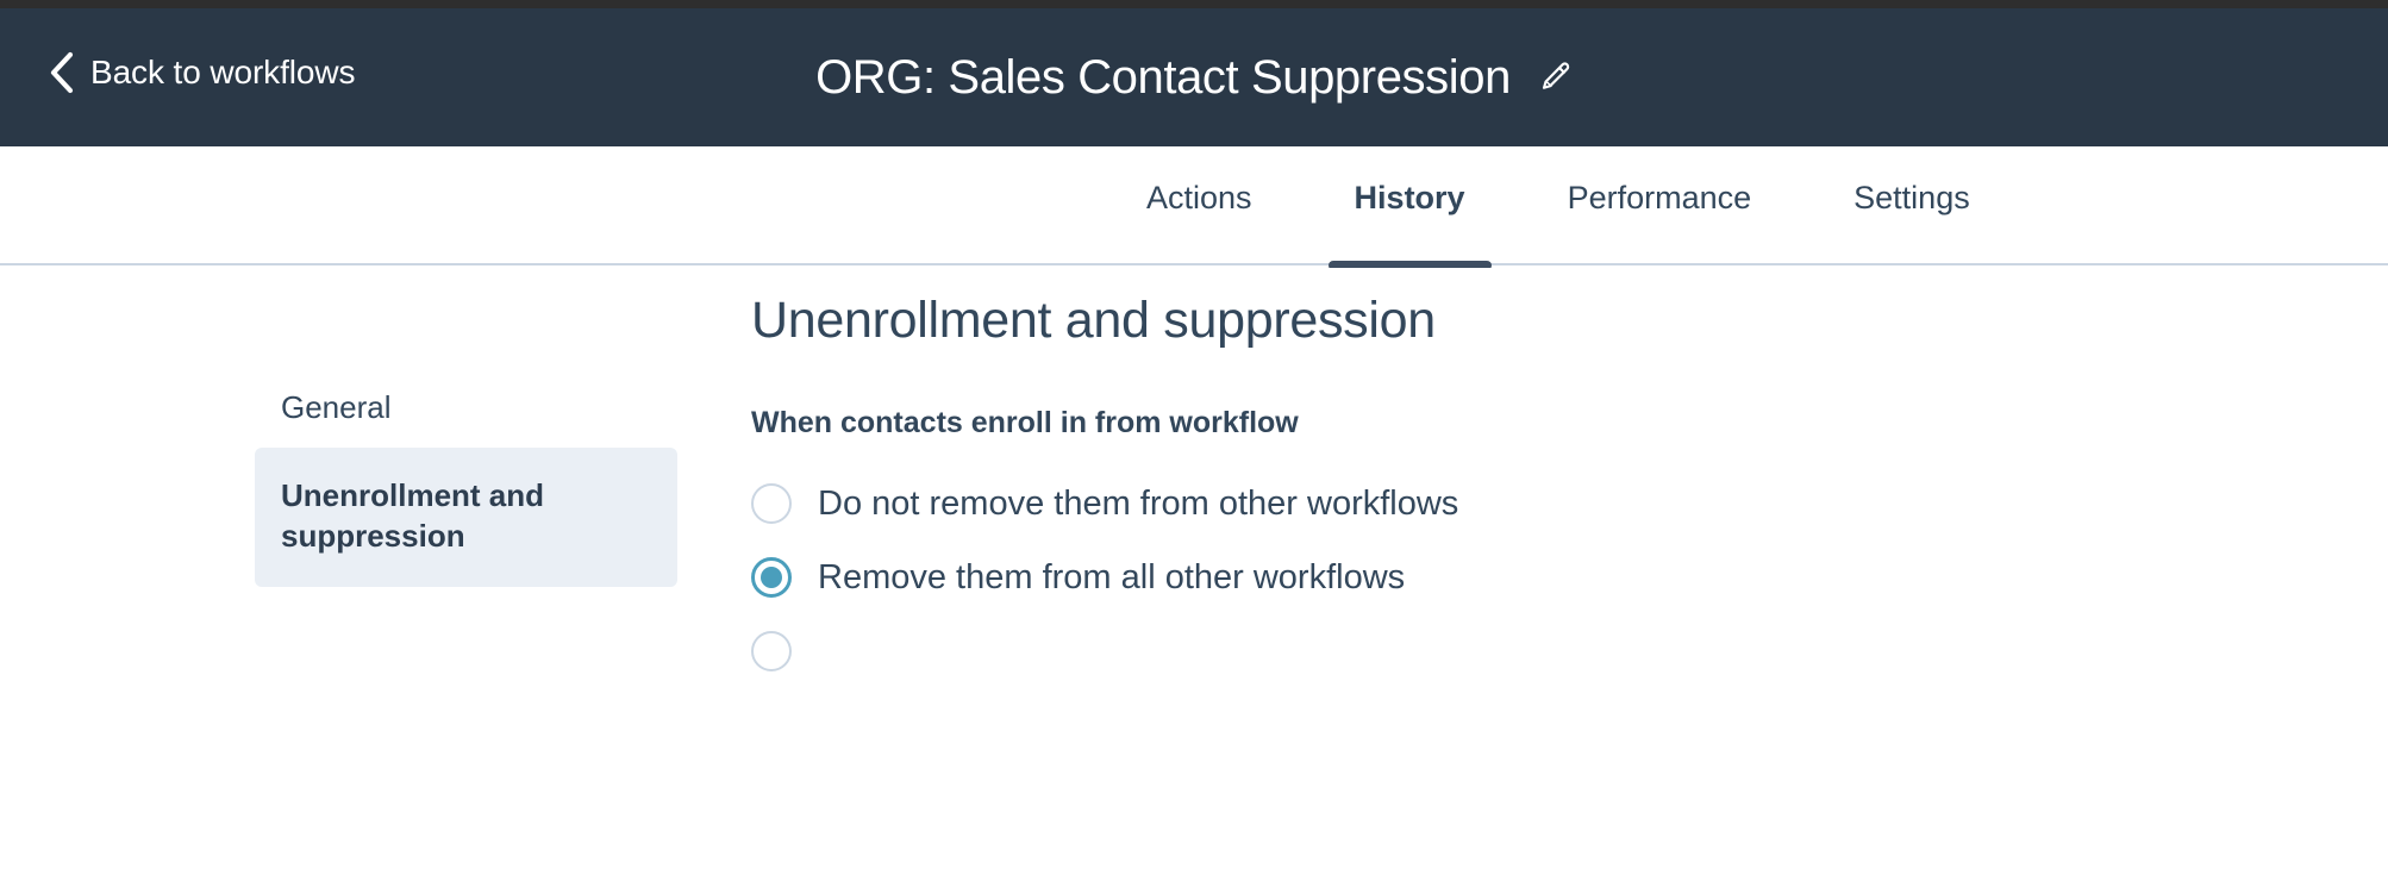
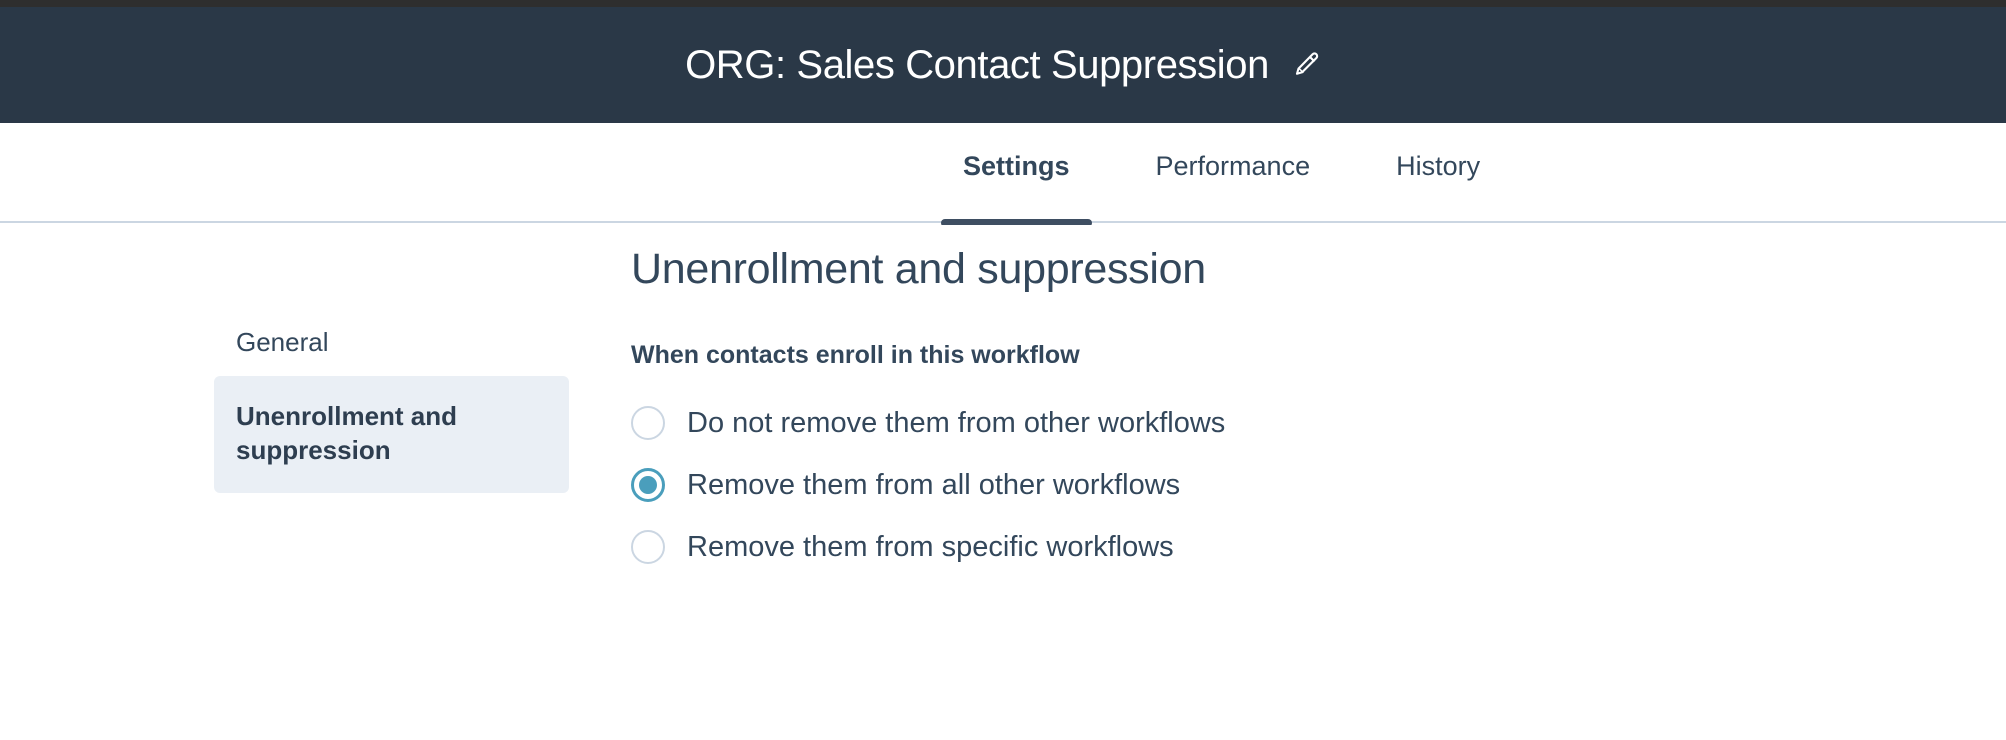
- Back to workflows
  ORG: Sales Contact Suppression
- Actions
- History
+ Settings
  Performance
- Settings
+ History
  General
  Unenrollment and suppression
  Unenrollment and suppression
- When contacts enroll in from workflow
+ When contacts enroll in this workflow
  Do not remove them from other workflows
  Remove them from all other workflows
+ Remove them from specific workflows
